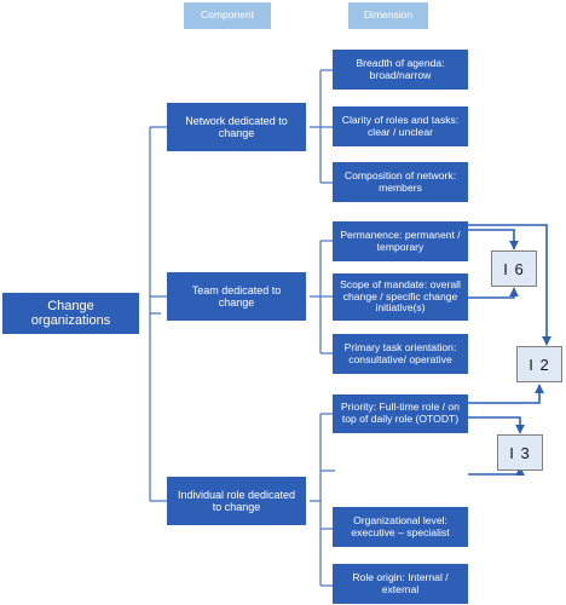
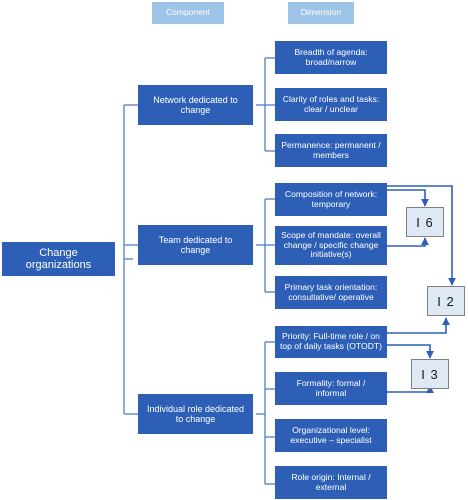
  Component
  Dimension
  Change organizations
  Network dedicated to change
  Team dedicated to change
  Individual role dedicated to change
  Breadth of agenda:
  broad/narrow
  Clarity of roles and tasks:
  clear / unclear
- Composition of network:
+ Permanence: permanent /
  members
- Permanence: permanent /
+ Composition of network:
  temporary
  Scope of mandate: overall
  change / specific change
  initiative(s)
  Primary task orientation:
  consultative/ operative
  Priority: Full-time role / on
- top of daily role (OTODT)
+ top of daily tasks (OTODT)
+ Formality: formal /
+ informal
  Organizational level:
  executive – specialist
  Role origin: Internal /
  external
  I 6
  I 2
  I 3
